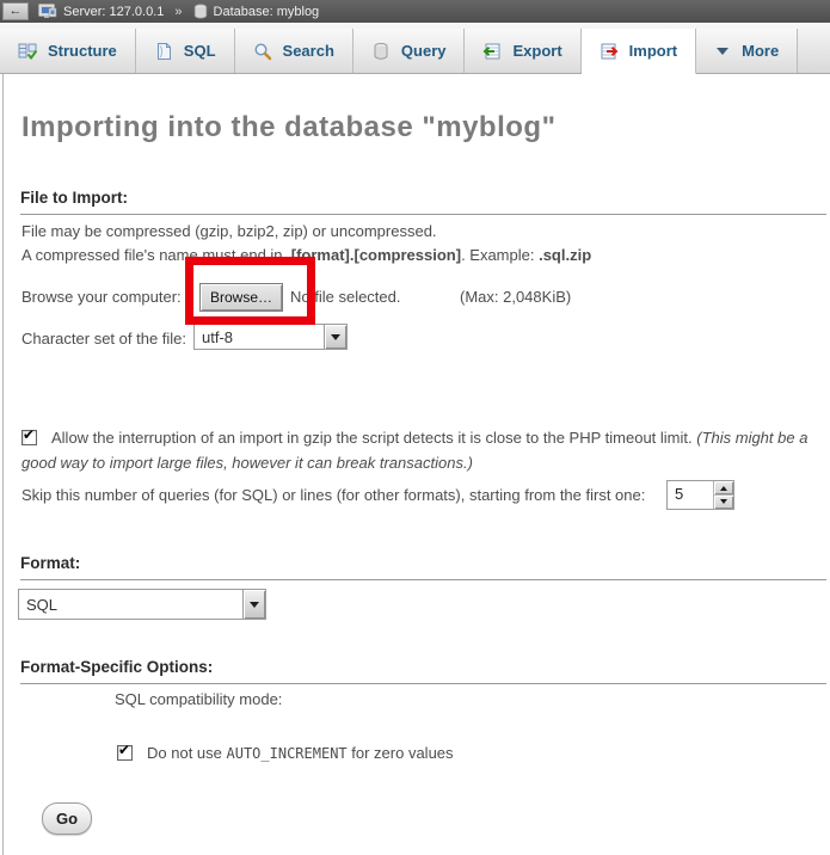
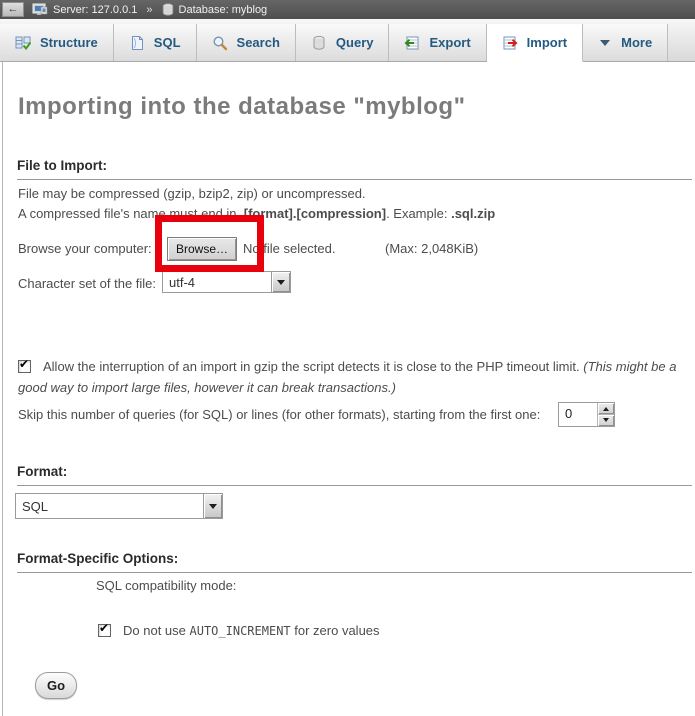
  ←
  Server: 127.0.0.1
  »
  Database: myblog
  Structure
  SQL
  Search
  Query
  Export
  Import
  More
  Importing into the database "myblog"
  File to Import:
  File may be compressed (gzip, bzip2, zip) or uncompressed.
  A compressed file's name must end in .[format].[compression]. Example: .sql.zip
  Browse your computer:
  Browse…
  No file selected.
  (Max: 2,048KiB)
  Character set of the file:
- utf-8
+ utf-4
  ✔
  Allow the interruption of an import in gzip the script detects it is close to the PHP timeout limit. (This might be a good way to import large files, however it can break transactions.)
  Skip this number of queries (for SQL) or lines (for other formats), starting from the first one:
- 5
+ 0
  Format:
  SQL
  Format-Specific Options:
  SQL compatibility mode:
  ✔
  Do not use AUTO_INCREMENT for zero values
  Go
